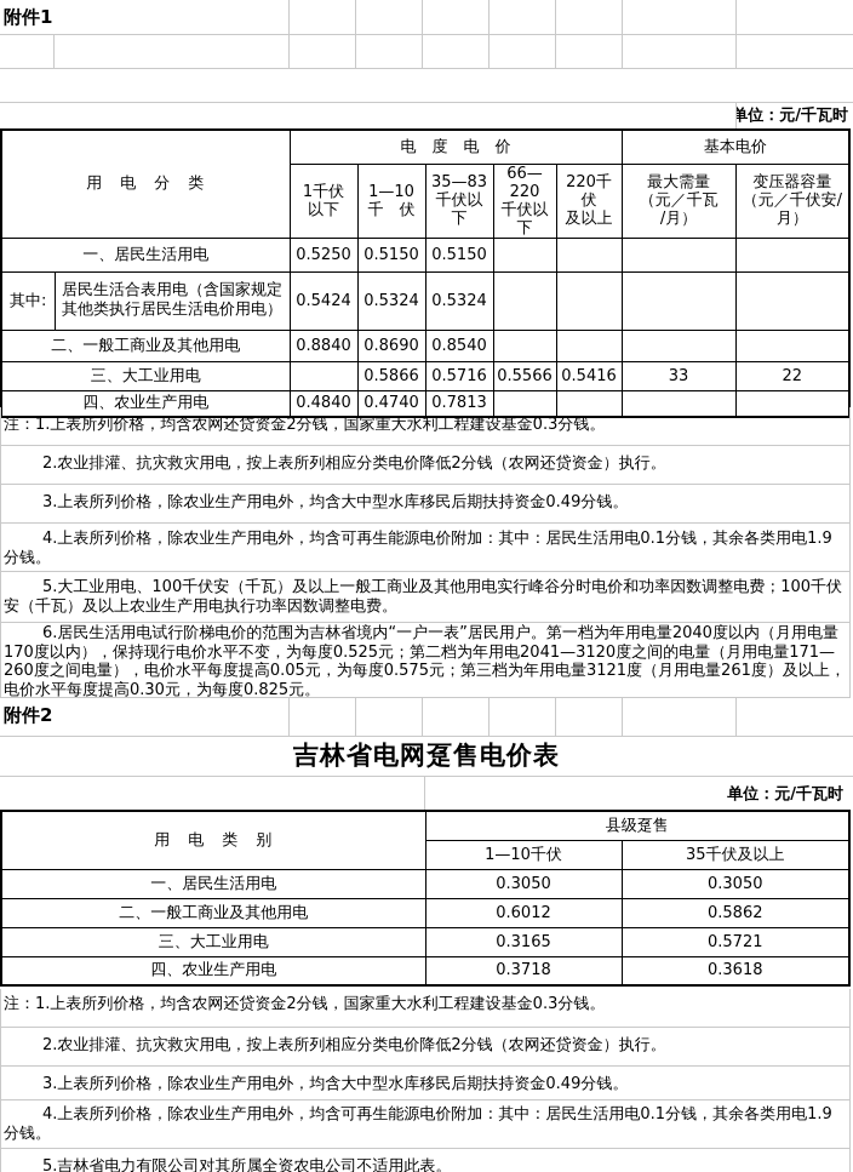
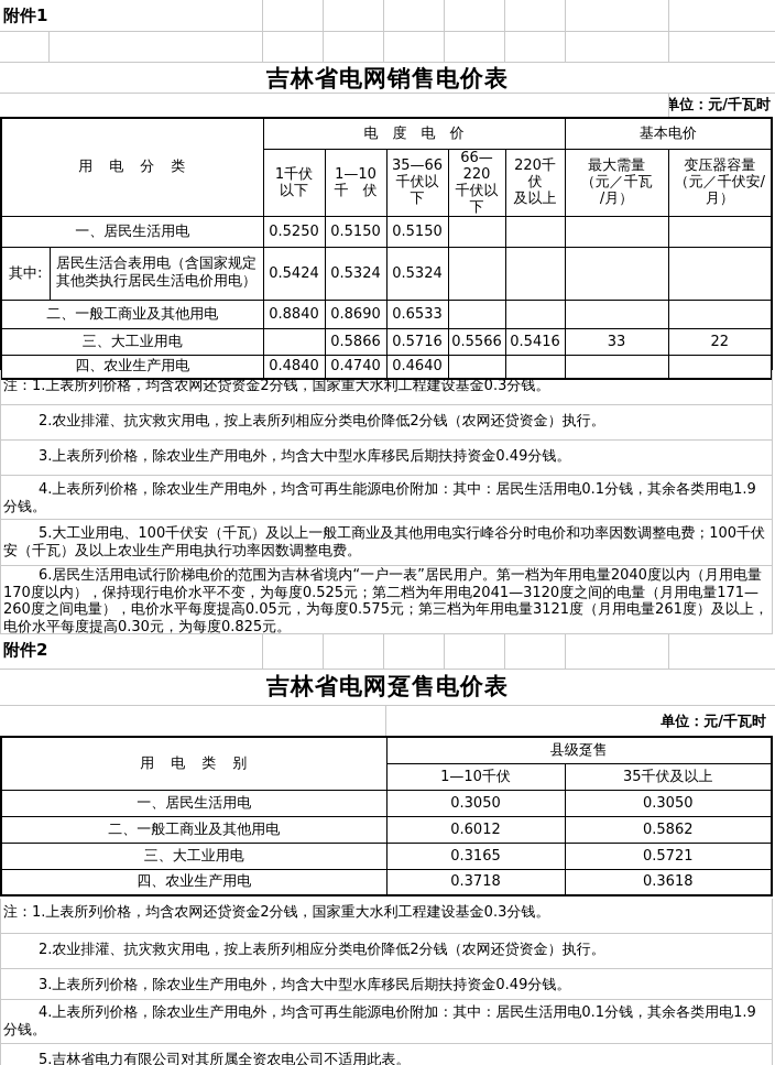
  附件1
+ 吉林省电网销售电价表
  单位：元/千瓦时
  用 电 分 类	电 度 电 价	基本电价
- 1千伏 以下	1—10 千 伏	35—83 千伏以 下	66—220 千伏以 下	220千伏 及以上	最大需量 （元／千瓦 /月）	变压器容量 （元／千伏安/ 月）
+ 1千伏 以下	1—10 千 伏	35—66 千伏以 下	66—220 千伏以 下	220千伏 及以上	最大需量 （元／千瓦 /月）	变压器容量 （元／千伏安/ 月）
  一、居民生活用电	0.5250	0.5150	0.5150
  其中:	居民生活合表用电（含国家规定其他类执行居民生活电价用电）	0.5424	0.5324	0.5324
- 二、一般工商业及其他用电	0.8840	0.8690	0.8540
+ 二、一般工商业及其他用电	0.8840	0.8690	0.6533
  三、大工业用电		0.5866	0.5716	0.5566	0.5416	33	22
- 四、农业生产用电	0.4840	0.4740	0.7813
+ 四、农业生产用电	0.4840	0.4740	0.4640
  注：1.上表所列价格，均含农网还贷资金2分钱，国家重大水利工程建设基金0.3分钱。
  2.农业排灌、抗灾救灾用电，按上表所列相应分类电价降低2分钱（农网还贷资金）执行。
  3.上表所列价格，除农业生产用电外，均含大中型水库移民后期扶持资金0.49分钱。
  4.上表所列价格，除农业生产用电外，均含可再生能源电价附加：其中：居民生活用电0.1分钱，其余各类用电1.9分钱。
  5.大工业用电、100千伏安（千瓦）及以上一般工商业及其他用电实行峰谷分时电价和功率因数调整电费；100千伏安（千瓦）及以上农业生产用电执行功率因数调整电费。
  6.居民生活用电试行阶梯电价的范围为吉林省境内“一户一表”居民用户。第一档为年用电量2040度以内（月用电量170度以内），保持现行电价水平不变，为每度0.525元；第二档为年用电2041—3120度之间的电量（月用电量171—260度之间电量），电价水平每度提高0.05元，为每度0.575元；第三档为年用电量3121度（月用电量261度）及以上，电价水平每度提高0.30元，为每度0.825元。
  附件2
  吉林省电网趸售电价表
  单位：元/千瓦时
  用 电 类 别	县级趸售
  1—10千伏	35千伏及以上
  一、居民生活用电	0.3050	0.3050
  二、一般工商业及其他用电	0.6012	0.5862
  三、大工业用电	0.3165	0.5721
  四、农业生产用电	0.3718	0.3618
  注：1.上表所列价格，均含农网还贷资金2分钱，国家重大水利工程建设基金0.3分钱。
  2.农业排灌、抗灾救灾用电，按上表所列相应分类电价降低2分钱（农网还贷资金）执行。
  3.上表所列价格，除农业生产用电外，均含大中型水库移民后期扶持资金0.49分钱。
  4.上表所列价格，除农业生产用电外，均含可再生能源电价附加：其中：居民生活用电0.1分钱，其余各类用电1.9分钱。
  5.吉林省电力有限公司对其所属全资农电公司不适用此表。
